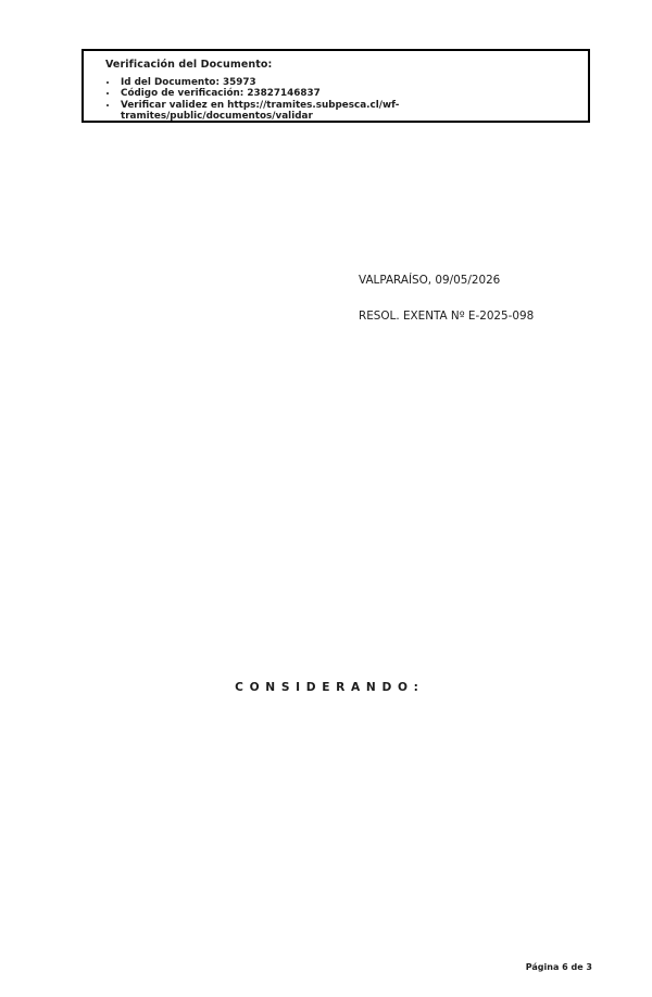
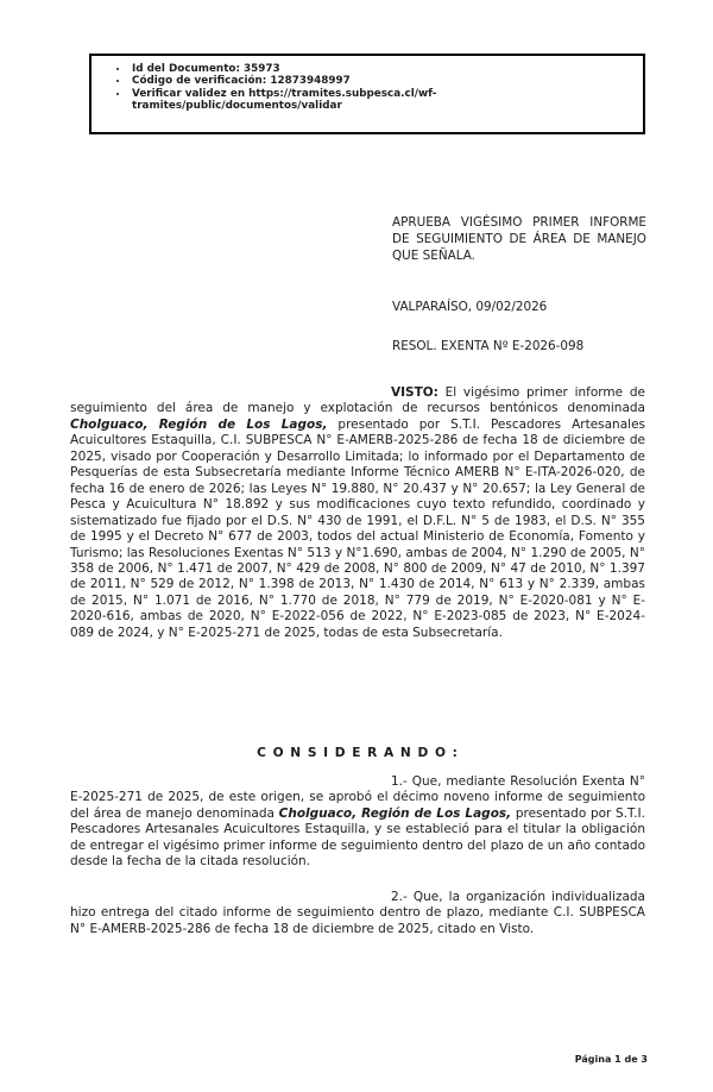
- Verificación del Documento:
  Id del Documento: 35973
- Código de verificación: 23827146837
+ Código de verificación: 12873948997
  Verificar validez en https://tramites.subpesca.cl/wf-tramites/public/documentos/validar
+ APRUEBA VIGÉSIMO PRIMER INFORME DE SEGUIMIENTO DE ÁREA DE MANEJO QUE SEÑALA.
- VALPARAÍSO, 09/05/2026
+ VALPARAÍSO, 09/02/2026
- RESOL. EXENTA Nº E-2025-098
+ RESOL. EXENTA Nº E-2026-098
+ VISTO: El vigésimo primer informe de seguimiento del área de manejo y explotación de recursos bentónicos denominada Cholguaco, Región de Los Lagos, presentado por S.T.I. Pescadores Artesanales Acuicultores Estaquilla, C.I. SUBPESCA N° E-AMERB-2025-286 de fecha 18 de diciembre de 2025, visado por Cooperación y Desarrollo Limitada; lo informado por el Departamento de Pesquerías de esta Subsecretaría mediante Informe Técnico AMERB N° E-ITA-2026-020, de fecha 16 de enero de 2026; las Leyes N° 19.880, N° 20.437 y N° 20.657; la Ley General de Pesca y Acuicultura N° 18.892 y sus modificaciones cuyo texto refundido, coordinado y sistematizado fue fijado por el D.S. N° 430 de 1991, el D.F.L. N° 5 de 1983, el D.S. N° 355 de 1995 y el Decreto N° 677 de 2003, todos del actual Ministerio de Economía, Fomento y Turismo; las Resoluciones Exentas N° 513 y N°1.690, ambas de 2004, N° 1.290 de 2005, N° 358 de 2006, N° 1.471 de 2007, N° 429 de 2008, N° 800 de 2009, N° 47 de 2010, N° 1.397 de 2011, N° 529 de 2012, N° 1.398 de 2013, N° 1.430 de 2014, N° 613 y N° 2.339, ambas de 2015, N° 1.071 de 2016, N° 1.770 de 2018, N° 779 de 2019, N° E-2020-081 y N° E-2020-616, ambas de 2020, N° E-2022-056 de 2022, N° E-2023-085 de 2023, N° E-2024-089 de 2024, y N° E-2025-271 de 2025, todas de esta Subsecretaría.
  C O N S I D E R A N D O :
+ 1.- Que, mediante Resolución Exenta N° E-2025-271 de 2025, de este origen, se aprobó el décimo noveno informe de seguimiento del área de manejo denominada Cholguaco, Región de Los Lagos, presentado por S.T.I. Pescadores Artesanales Acuicultores Estaquilla, y se estableció para el titular la obligación de entregar el vigésimo primer informe de seguimiento dentro del plazo de un año contado desde la fecha de la citada resolución.
+ 2.- Que, la organización individualizada hizo entrega del citado informe de seguimiento dentro de plazo, mediante C.I. SUBPESCA N° E-AMERB-2025-286 de fecha 18 de diciembre de 2025, citado en Visto.
- Página 6 de 3
+ Página 1 de 3
